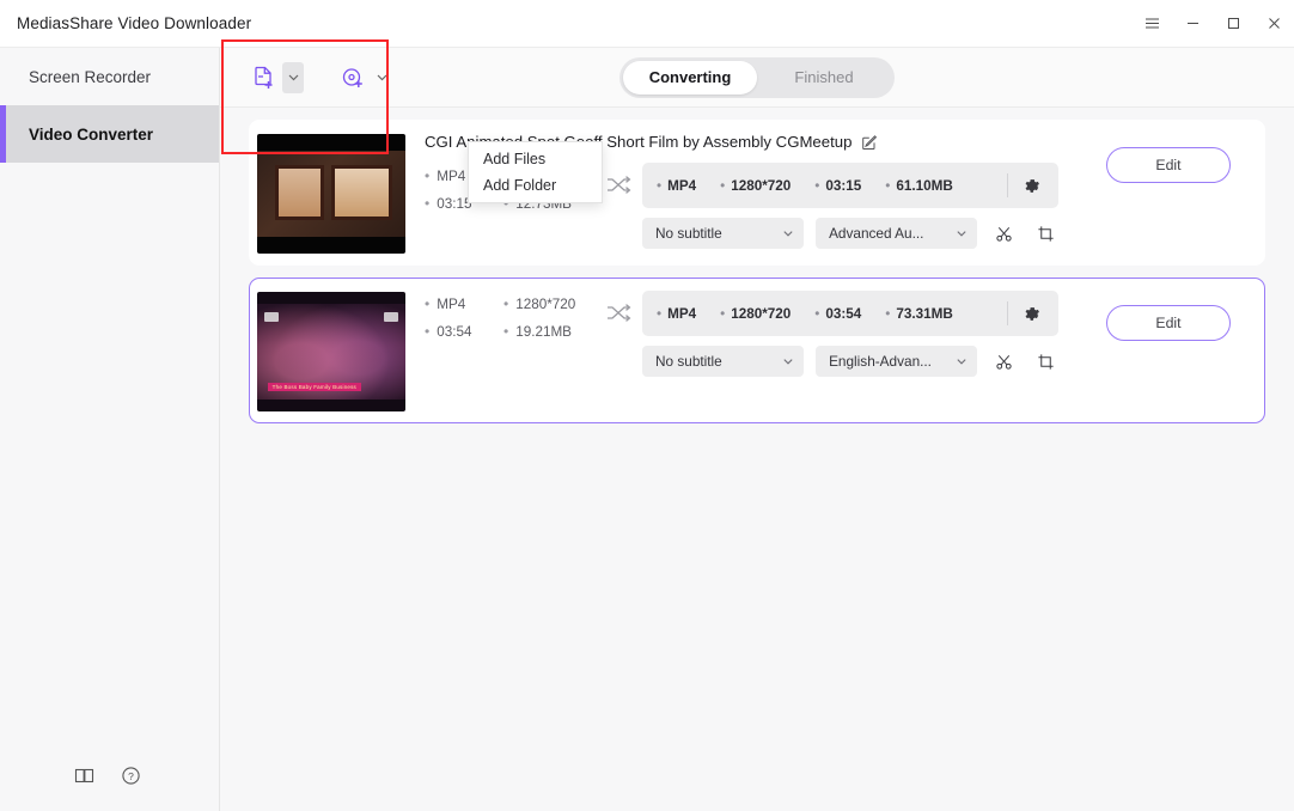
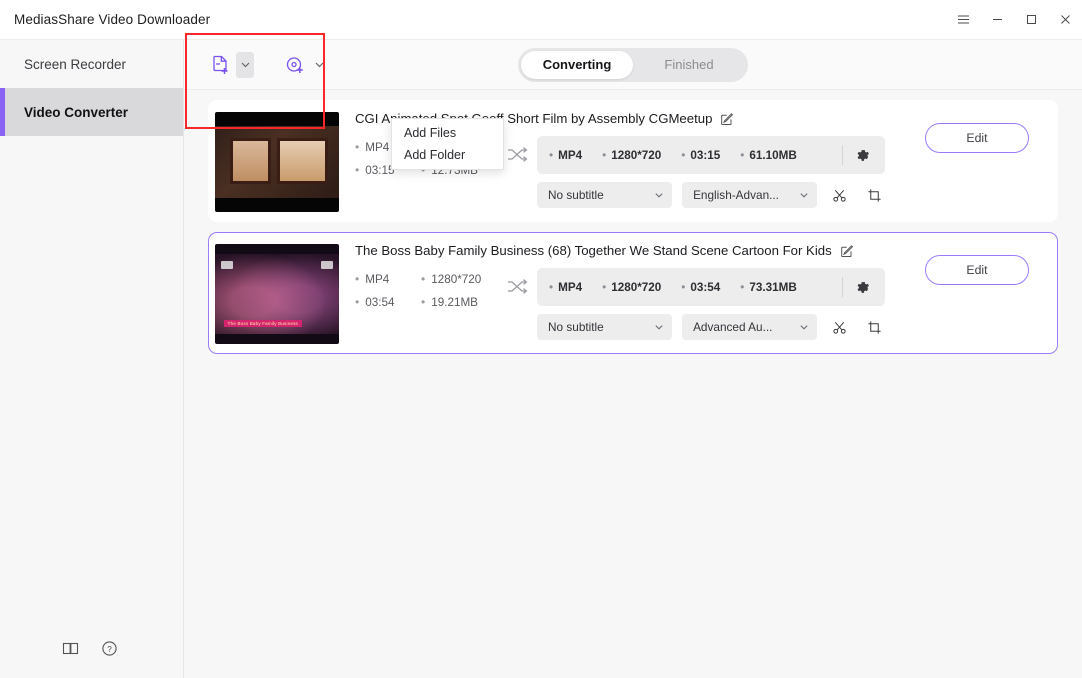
  MediasShare Video Downloader
  Screen Recorder
  Video Converter
  ?
  Converting
  Finished
  MP4
  03:15
  12.73MB
  MP4
  1280*720
  03:15
  61.10MB
  No subtitle
- Advanced Au...
+ English-Advan...
  Edit
+ The Boss Baby Family Business (68) Together We Stand Scene Cartoon For Kids
  MP4
  1280*720
  03:54
  19.21MB
  MP4
  1280*720
  03:54
  73.31MB
  No subtitle
- English-Advan...
+ Advanced Au...
  Edit
  Add Files
  Add Folder
